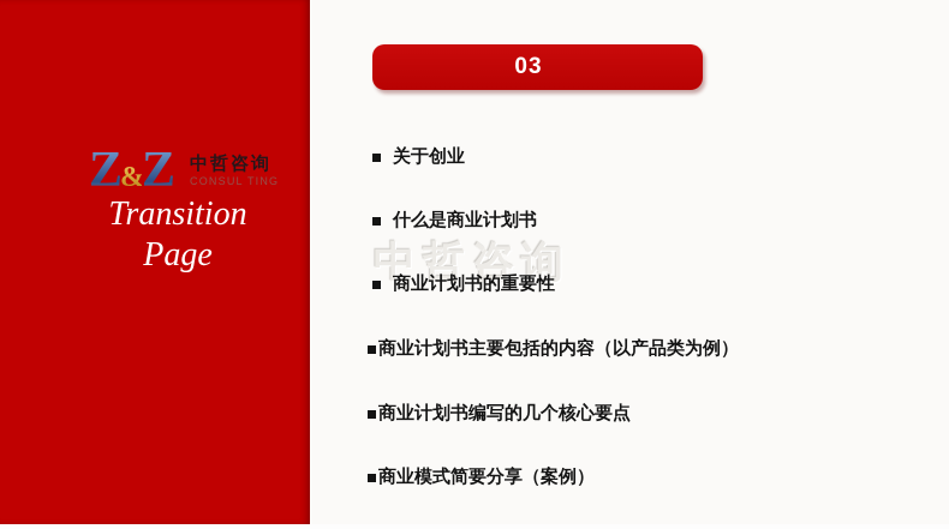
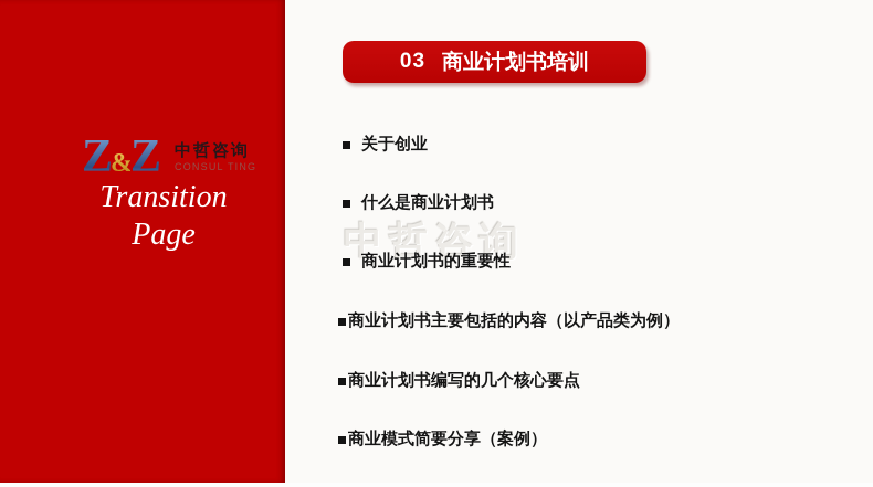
  Z&Z
  中哲咨询
  CONSUL TING
  Transition
  Page
  03
+ 商业计划书培训
  中哲咨询
  关于创业
  什么是商业计划书
  商业计划书的重要性
  商业计划书主要包括的内容（以产品类为例）
  商业计划书编写的几个核心要点
  商业模式简要分享（案例）
